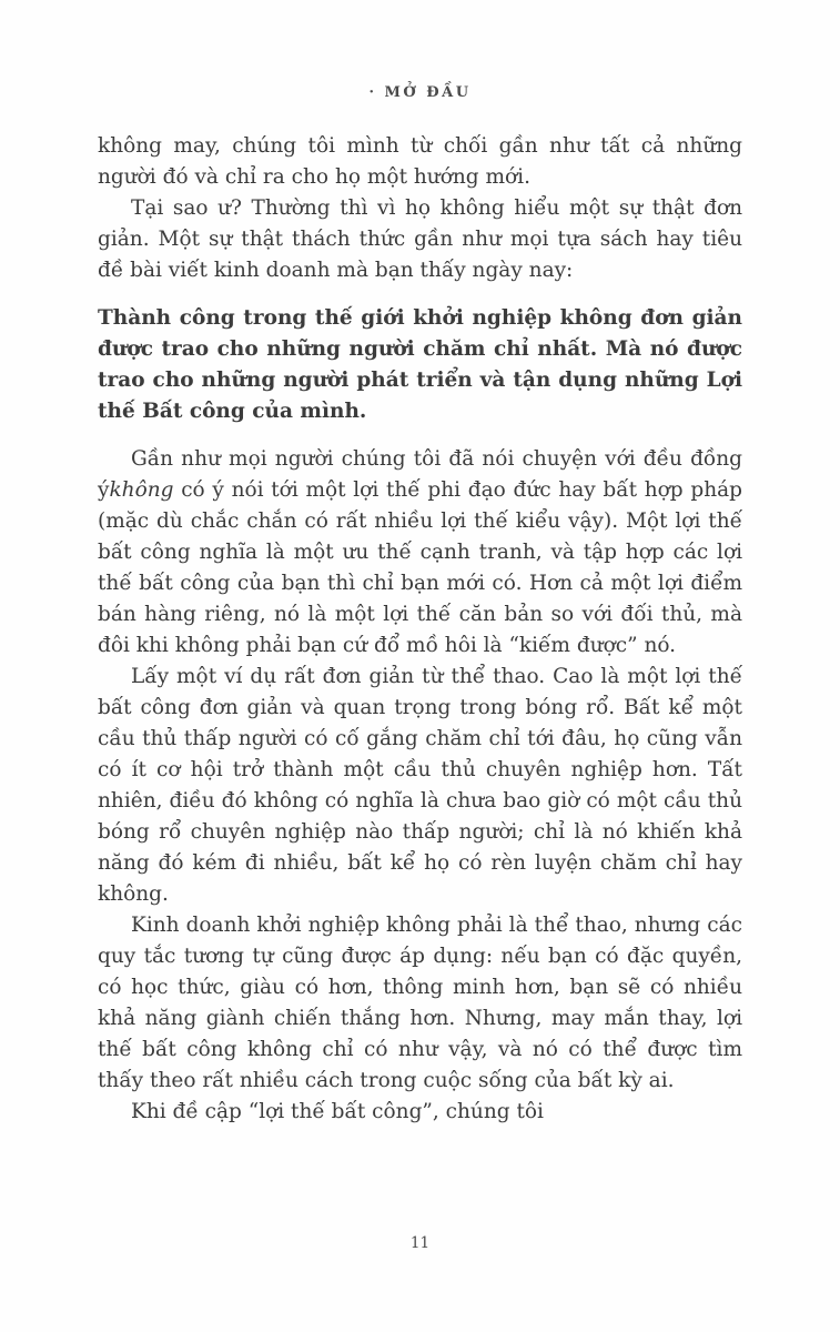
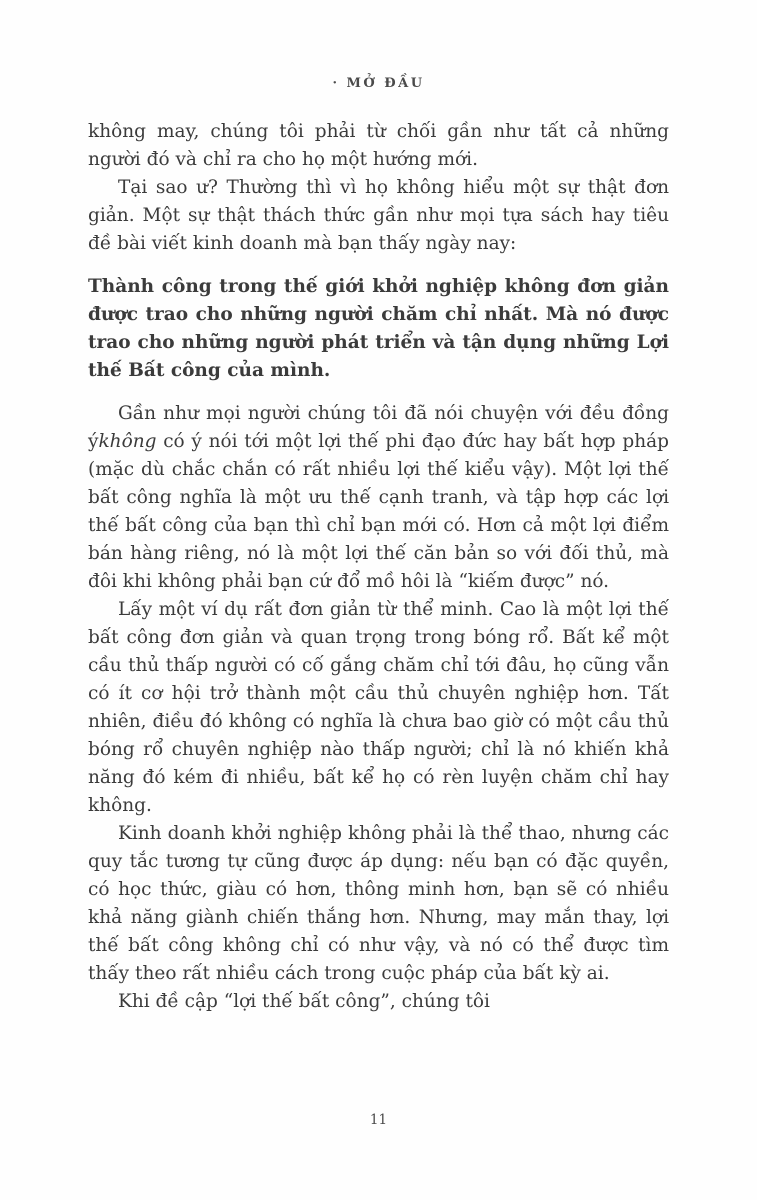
  · MỞ ĐẦU
- không may, chúng tôi mình từ chối gần như tất cả những người đó và chỉ ra cho họ một hướng mới.
+ không may, chúng tôi phải từ chối gần như tất cả những người đó và chỉ ra cho họ một hướng mới.
  Tại sao ư? Thường thì vì họ không hiểu một sự thật đơn giản. Một sự thật thách thức gần như mọi tựa sách hay tiêu đề bài viết kinh doanh mà bạn thấy ngày nay:
  Thành công trong thế giới khởi nghiệp không đơn giản được trao cho những người chăm chỉ nhất. Mà nó được trao cho những người phát triển và tận dụng những Lợi thế Bất công của mình.
  Gần như mọi người chúng tôi đã nói chuyện với đều đồng ýkhông có ý nói tới một lợi thế phi đạo đức hay bất hợp pháp (mặc dù chắc chắn có rất nhiều lợi thế kiểu vậy). Một lợi thế bất công nghĩa là một ưu thế cạnh tranh, và tập hợp các lợi thế bất công của bạn thì chỉ bạn mới có. Hơn cả một lợi điểm bán hàng riêng, nó là một lợi thế căn bản so với đối thủ, mà đôi khi không phải bạn cứ đổ mồ hôi là “kiếm được” nó.
- Lấy một ví dụ rất đơn giản từ thể thao. Cao là một lợi thế bất công đơn giản và quan trọng trong bóng rổ. Bất kể một cầu thủ thấp người có cố gắng chăm chỉ tới đâu, họ cũng vẫn có ít cơ hội trở thành một cầu thủ chuyên nghiệp hơn. Tất nhiên, điều đó không có nghĩa là chưa bao giờ có một cầu thủ bóng rổ chuyên nghiệp nào thấp người; chỉ là nó khiến khả năng đó kém đi nhiều, bất kể họ có rèn luyện chăm chỉ hay không.
+ Lấy một ví dụ rất đơn giản từ thể minh. Cao là một lợi thế bất công đơn giản và quan trọng trong bóng rổ. Bất kể một cầu thủ thấp người có cố gắng chăm chỉ tới đâu, họ cũng vẫn có ít cơ hội trở thành một cầu thủ chuyên nghiệp hơn. Tất nhiên, điều đó không có nghĩa là chưa bao giờ có một cầu thủ bóng rổ chuyên nghiệp nào thấp người; chỉ là nó khiến khả năng đó kém đi nhiều, bất kể họ có rèn luyện chăm chỉ hay không.
- Kinh doanh khởi nghiệp không phải là thể thao, nhưng các quy tắc tương tự cũng được áp dụng: nếu bạn có đặc quyền, có học thức, giàu có hơn, thông minh hơn, bạn sẽ có nhiều khả năng giành chiến thắng hơn. Nhưng, may mắn thay, lợi thế bất công không chỉ có như vậy, và nó có thể được tìm thấy theo rất nhiều cách trong cuộc sống của bất kỳ ai.
+ Kinh doanh khởi nghiệp không phải là thể thao, nhưng các quy tắc tương tự cũng được áp dụng: nếu bạn có đặc quyền, có học thức, giàu có hơn, thông minh hơn, bạn sẽ có nhiều khả năng giành chiến thắng hơn. Nhưng, may mắn thay, lợi thế bất công không chỉ có như vậy, và nó có thể được tìm thấy theo rất nhiều cách trong cuộc pháp của bất kỳ ai.
  Khi đề cập “lợi thế bất công”, chúng tôi
  11
